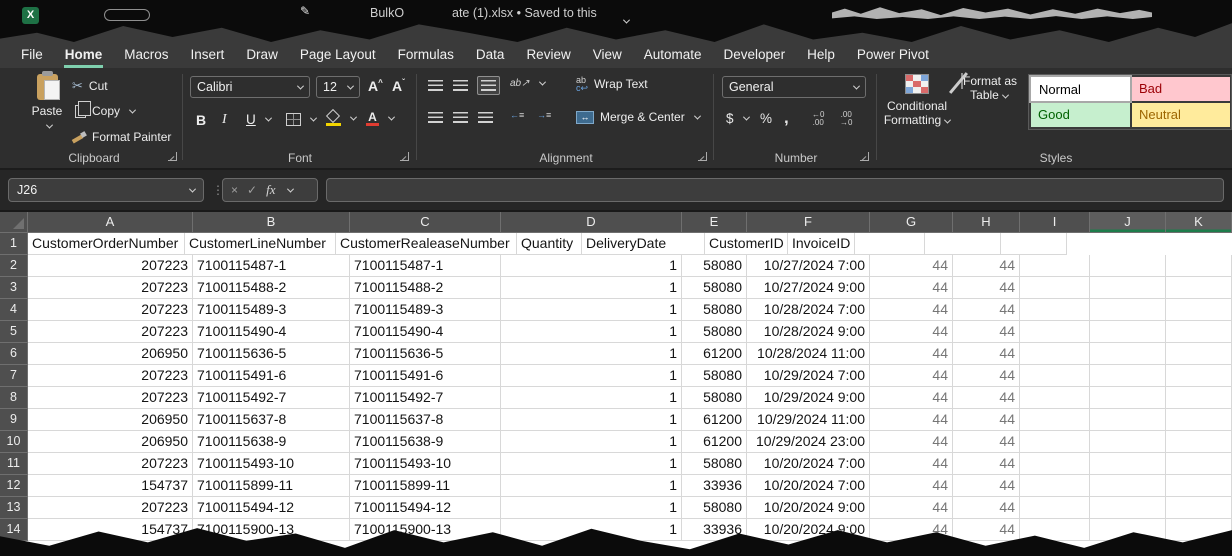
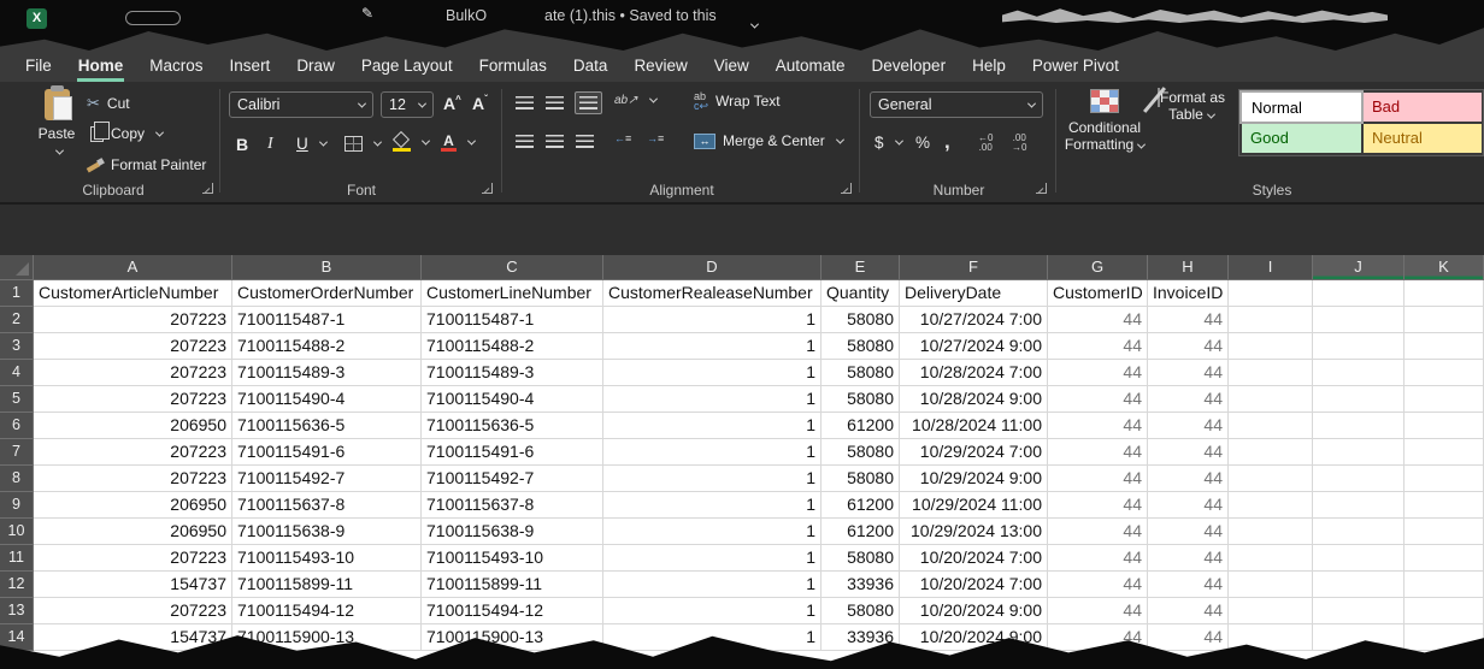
  X
  ✎
  BulkO
- ate (1).xlsx • Saved to this
+ ate (1).this • Saved to this
  File
  Home
  Macros
  Insert
  Draw
  Page Layout
  Formulas
  Data
  Review
  View
  Automate
  Developer
  Help
  Power Pivot
  Paste
  ✂
  Cut
  Copy
  Format Painter
  Clipboard
  Calibri
  12
  A^
  Aˇ
  B
  I
  U
  A
  Font
  ab↗
  ab
  c↩
  Wrap Text
  ←≡
  →≡
  ↔
  Merge & Center
  Alignment
  General
  $
  %
  ,
  ←0
  .00
  .00
  →0
  Number
  Conditional
  Formatting
  Format as
  Table
  Normal
  Bad
  Good
  Neutral
  Styles
- J26
- ⋮
- ×
- ✓
- fx
  A
  B
  C
  D
  E
  F
  G
  H
  I
  J
  K
  1
+ CustomerArticleNumber
  CustomerOrderNumber
  CustomerLineNumber
  CustomerRealeaseNumber
  Quantity
  DeliveryDate
  CustomerID
  InvoiceID
  2
  207223
  7100115487-1
  7100115487-1
  1
  58080
  10/27/2024 7:00
  44
  44
  3
  207223
  7100115488-2
  7100115488-2
  1
  58080
  10/27/2024 9:00
  44
  44
  4
  207223
  7100115489-3
  7100115489-3
  1
  58080
  10/28/2024 7:00
  44
  44
  5
  207223
  7100115490-4
  7100115490-4
  1
  58080
  10/28/2024 9:00
  44
  44
  6
  206950
  7100115636-5
  7100115636-5
  1
  61200
  10/28/2024 11:00
  44
  44
  7
  207223
  7100115491-6
  7100115491-6
  1
  58080
  10/29/2024 7:00
  44
  44
  8
  207223
  7100115492-7
  7100115492-7
  1
  58080
  10/29/2024 9:00
  44
  44
  9
  206950
  7100115637-8
  7100115637-8
  1
  61200
  10/29/2024 11:00
  44
  44
  10
  206950
  7100115638-9
  7100115638-9
  1
  61200
- 10/29/2024 23:00
+ 10/29/2024 13:00
  44
  44
  11
  207223
  7100115493-10
  7100115493-10
  1
  58080
  10/20/2024 7:00
  44
  44
  12
  154737
  7100115899-11
  7100115899-11
  1
  33936
  10/20/2024 7:00
  44
  44
  13
  207223
  7100115494-12
  7100115494-12
  1
  58080
  10/20/2024 9:00
  44
  44
  14
  154737
  7100115900-13
  7100115900-13
  1
  33936
  10/20/2024 9:00
  44
  44
